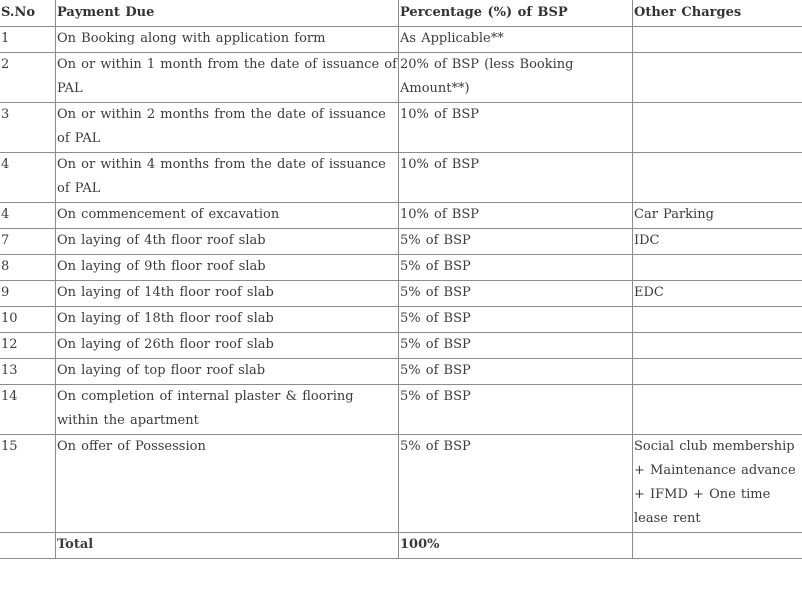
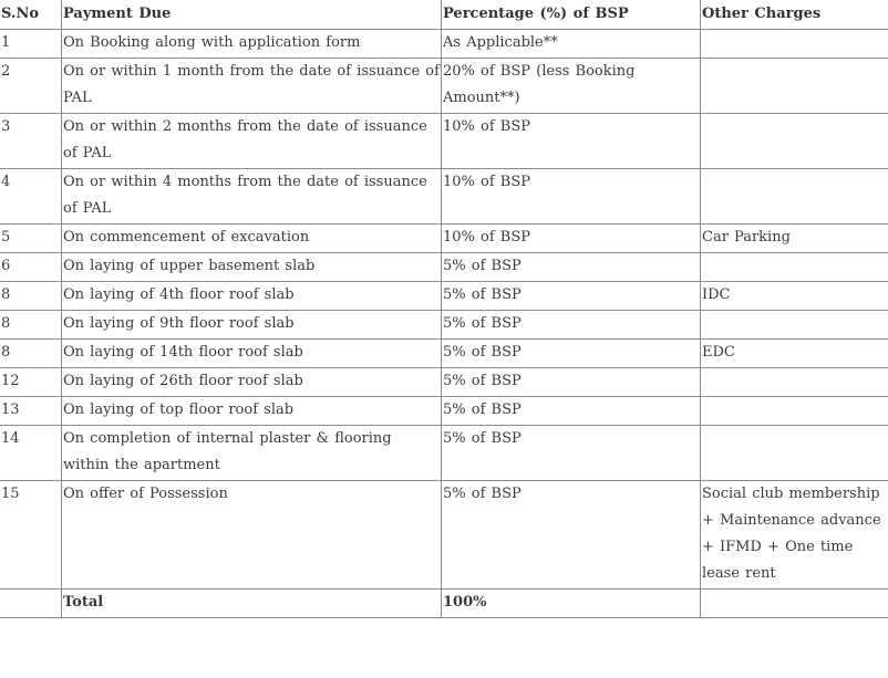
  S.No	Payment Due	Percentage (%) of BSP	Other Charges
  1	On Booking along with application form	As Applicable**
  2	On or within 1 month from the date of issuance of PAL	20% of BSP (less Booking Amount**)
  3	On or within 2 months from the date of issuance of PAL	10% of BSP
  4	On or within 4 months from the date of issuance of PAL	10% of BSP
- 4	On commencement of excavation	10% of BSP	Car Parking
+ 5	On commencement of excavation	10% of BSP	Car Parking
+ 6	On laying of upper basement slab	5% of BSP
- 7	On laying of 4th floor roof slab	5% of BSP	IDC
+ 8	On laying of 4th floor roof slab	5% of BSP	IDC
  8	On laying of 9th floor roof slab	5% of BSP
- 9	On laying of 14th floor roof slab	5% of BSP	EDC
+ 8	On laying of 14th floor roof slab	5% of BSP	EDC
- 10	On laying of 18th floor roof slab	5% of BSP
  12	On laying of 26th floor roof slab	5% of BSP
  13	On laying of top floor roof slab	5% of BSP
  14	On completion of internal plaster & flooring within the apartment	5% of BSP
  15	On offer of Possession	5% of BSP	Social club membership + Maintenance advance + IFMD + One time lease rent
  	Total	100%
